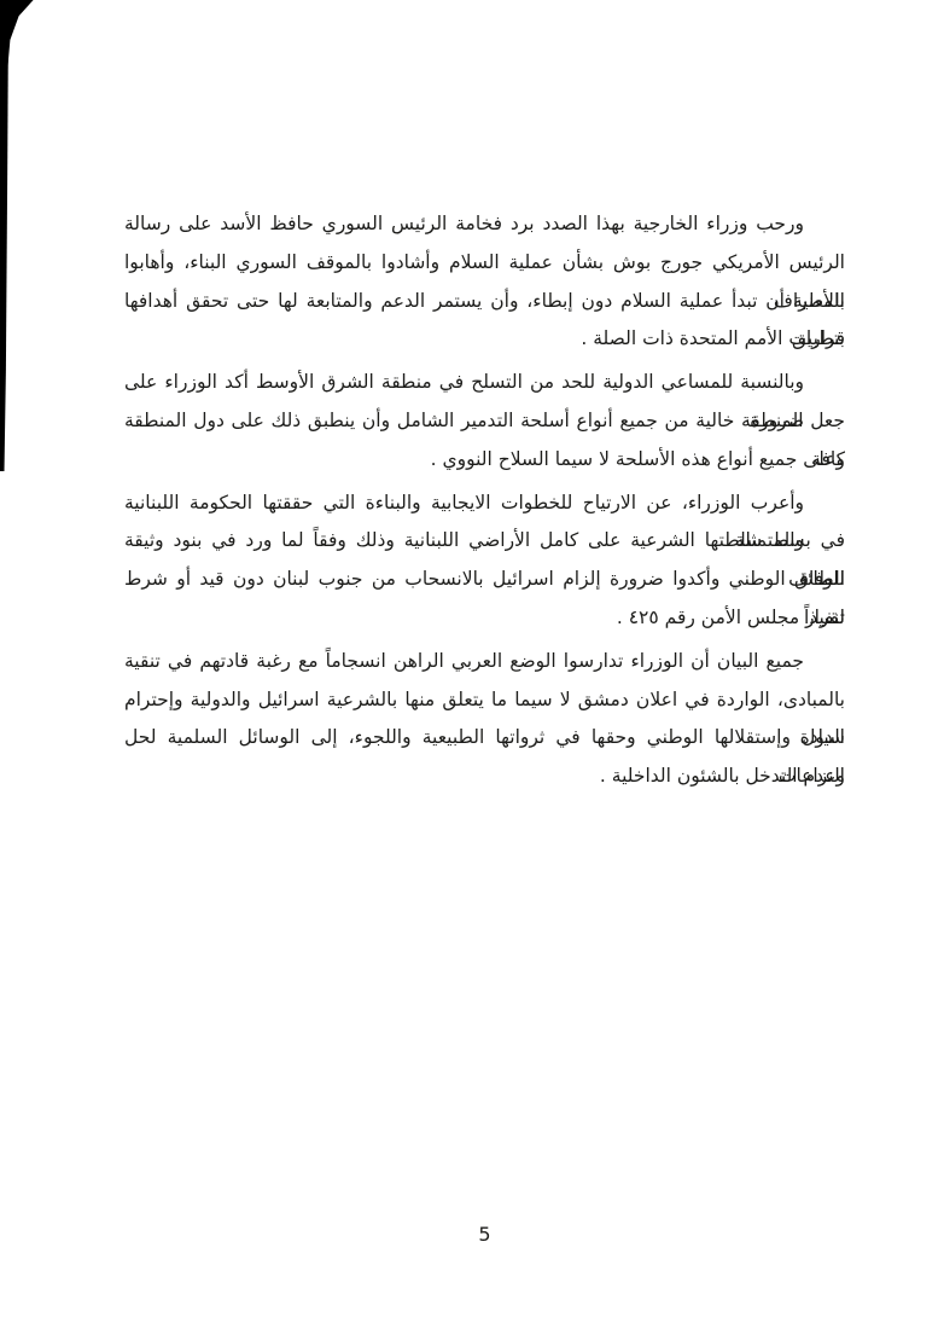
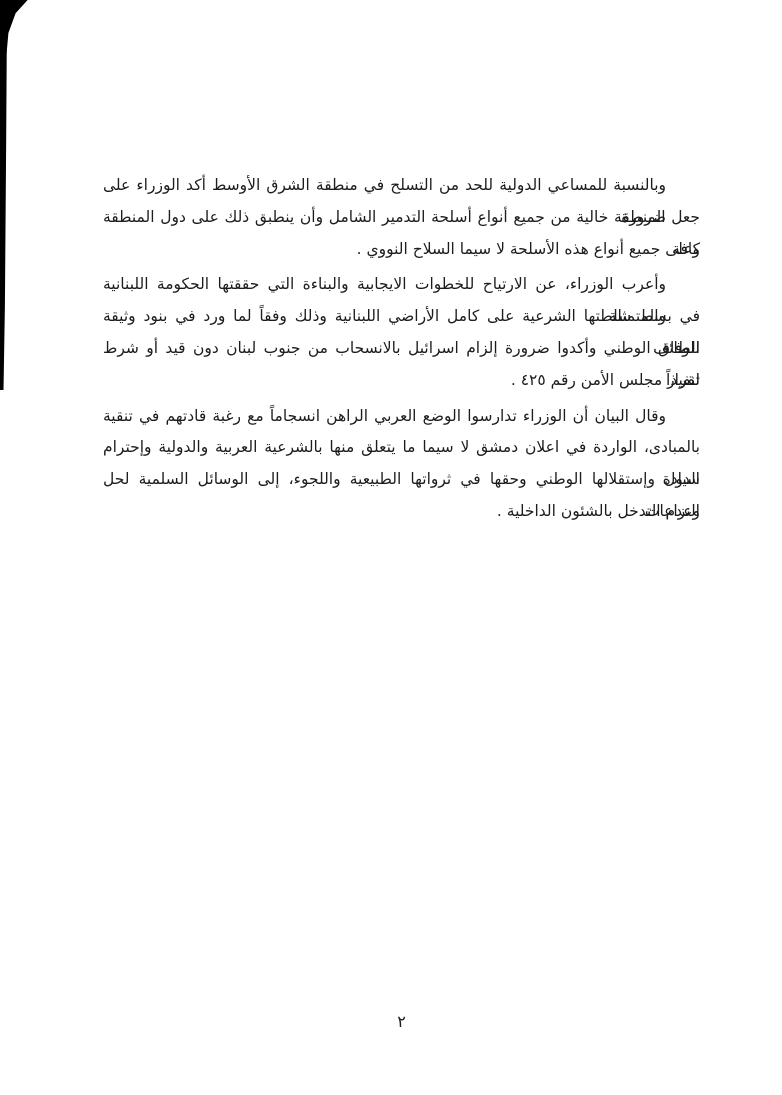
- ورحب وزراء الخارجية بهذا الصدد برد فخامة الرئيس السوري حافظ الأسد على رسالة
- الرئيس الأمريكي جورج بوش بشأن عملية السلام وأشادوا بالموقف السوري البناء، وأهابوا بالأطراف
- المعنية أن تبدأ عملية السلام دون إبطاء، وأن يستمر الدعم والمتابعة لها حتى تحقق أهدافها بتطبيق
- قرارات الأمم المتحدة ذات الصلة .
  وبالنسبة للمساعي الدولية للحد من التسلح في منطقة الشرق الأوسط أكد الوزراء على ضرورة
  جعل المنطقة خالية من جميع أنواع أسلحة التدمير الشامل وأن ينطبق ذلك على دول المنطقة كافة
  وعلى جميع أنواع هذه الأسلحة لا سيما السلاح النووي .
  وأعرب الوزراء، عن الارتياح للخطوات الايجابية والبناءة التي حققتها الحكومة اللبنانية والمتمثلة
  في بسط سلطتها الشرعية على كامل الأراضي اللبنانية وذلك وفقاً لما ورد في بنود وثيقة الطائف
  للوفاق الوطني وأكدوا ضرورة إلزام اسرائيل بالانسحاب من جنوب لبنان دون قيد أو شرط تنفيذاً
  لقرار مجلس الأمن رقم ٤٢٥ .
- جميع البيان أن الوزراء تدارسوا الوضع العربي الراهن انسجاماً مع رغبة قادتهم في تنقية
+ وقال البيان أن الوزراء تدارسوا الوضع العربي الراهن انسجاماً مع رغبة قادتهم في تنقية
- بالمبادى، الواردة في اعلان دمشق لا سيما ما يتعلق منها بالشرعية اسرائيل والدولية وإحترام سيادة
+ بالمبادى، الواردة في اعلان دمشق لا سيما ما يتعلق منها بالشرعية العربية والدولية وإحترام سيادة
  الدول وإستقلالها الوطني وحقها في ثرواتها الطبيعية واللجوء، إلى الوسائل السلمية لحل النزاعات
  وعدم التدخل بالشئون الداخلية .
- 5
+ ٢
